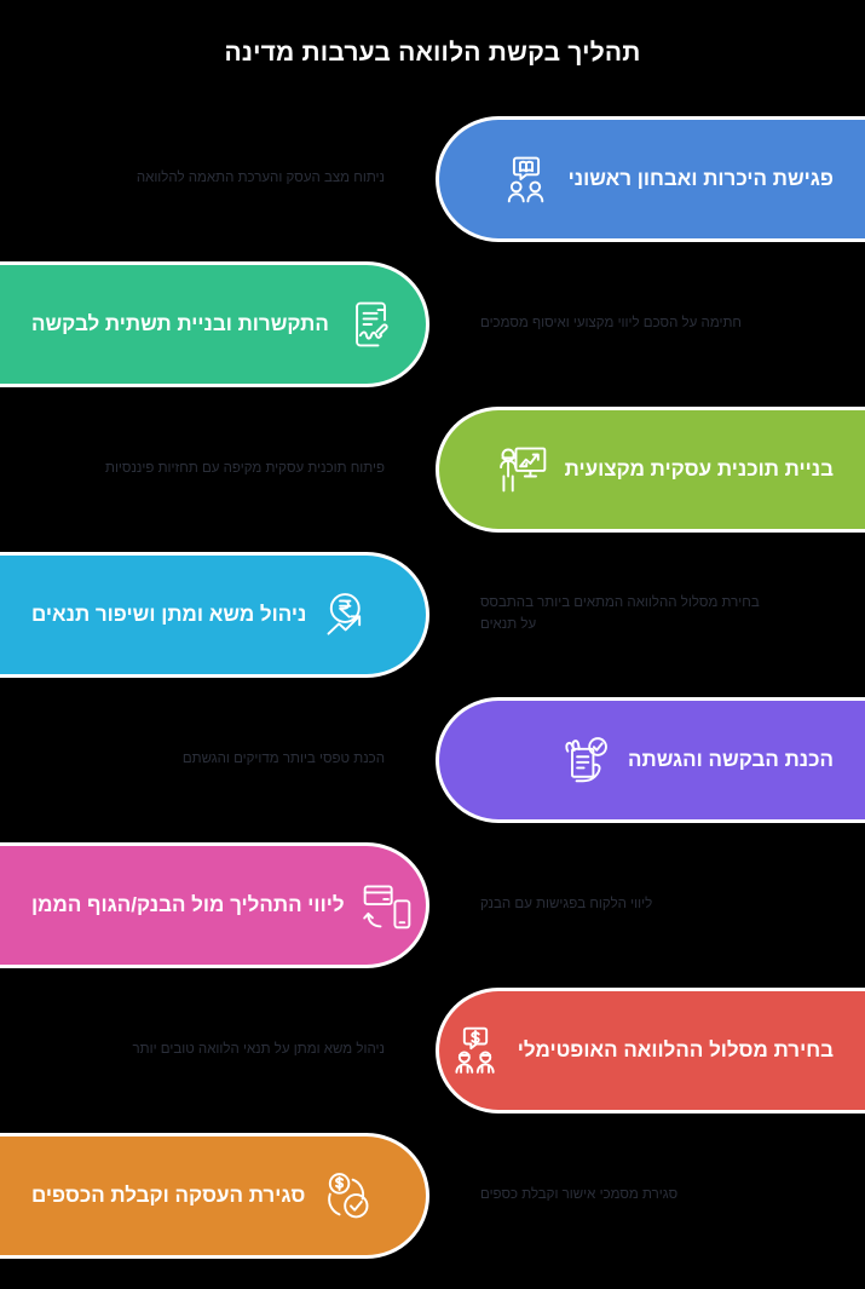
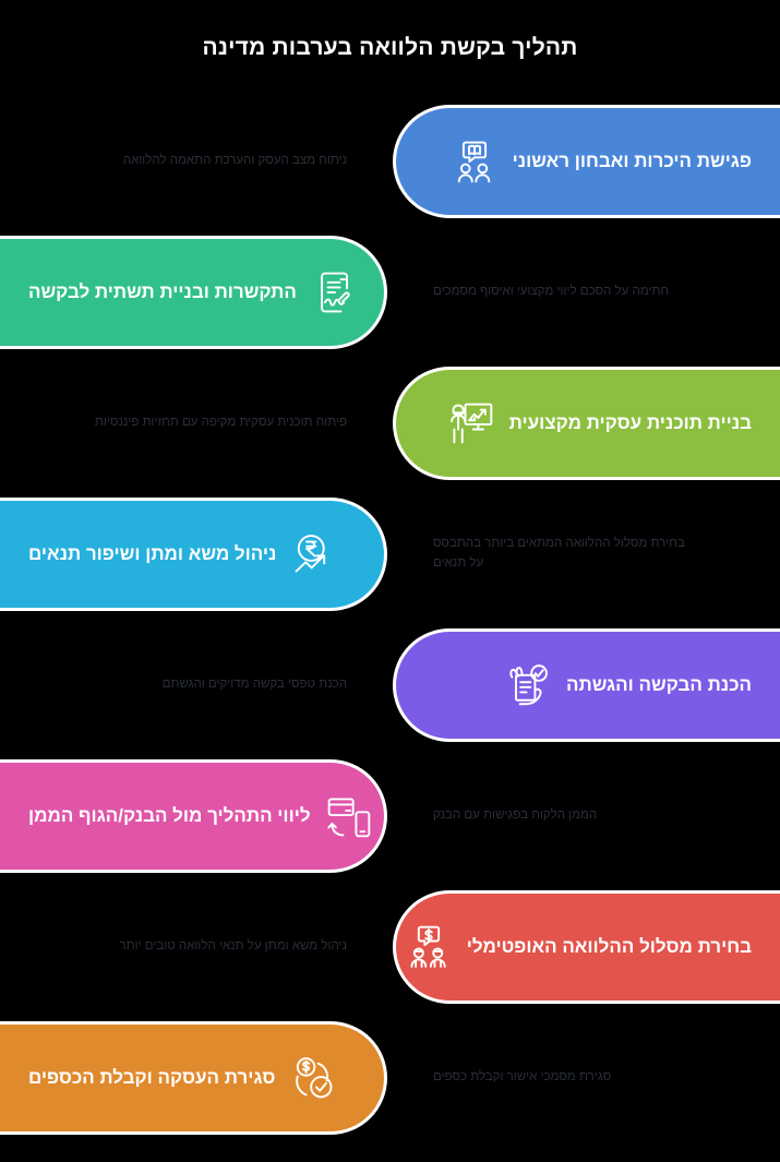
  תהליך בקשת הלוואה בערבות מדינה
  פגישת היכרות ואבחון ראשוני
  ניתוח מצב העסק והערכת התאמה להלוואה
  התקשרות ובניית תשתית לבקשה
  חתימה על הסכם ליווי מקצועי ואיסוף מסמכים
  בניית תוכנית עסקית מקצועית
  פיתוח תוכנית עסקית מקיפה עם תחזיות פיננסיות
  ניהול משא ומתן ושיפור תנאים
  בחירת מסלול ההלוואה המתאים ביותר בהתבסס על תנאים
  הכנת הבקשה והגשתה
- הכנת טפסי ביותר מדויקים והגשתם
+ הכנת טפסי בקשה מדויקים והגשתם
  ליווי התהליך מול הבנק/הגוף הממן
- ליווי הלקוח בפגישות עם הבנק
+ הממן הלקוח בפגישות עם הבנק
  בחירת מסלול ההלוואה האופטימלי
  ניהול משא ומתן על תנאי הלוואה טובים יותר
  סגירת העסקה וקבלת הכספים
  סגירת מסמכי אישור וקבלת כספים
